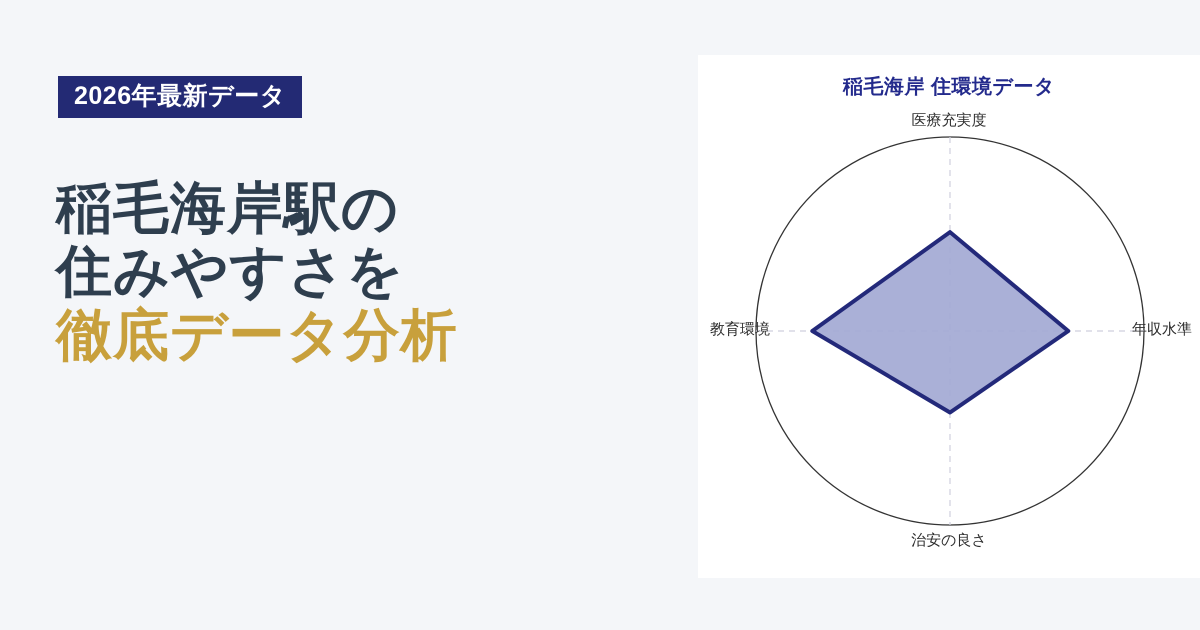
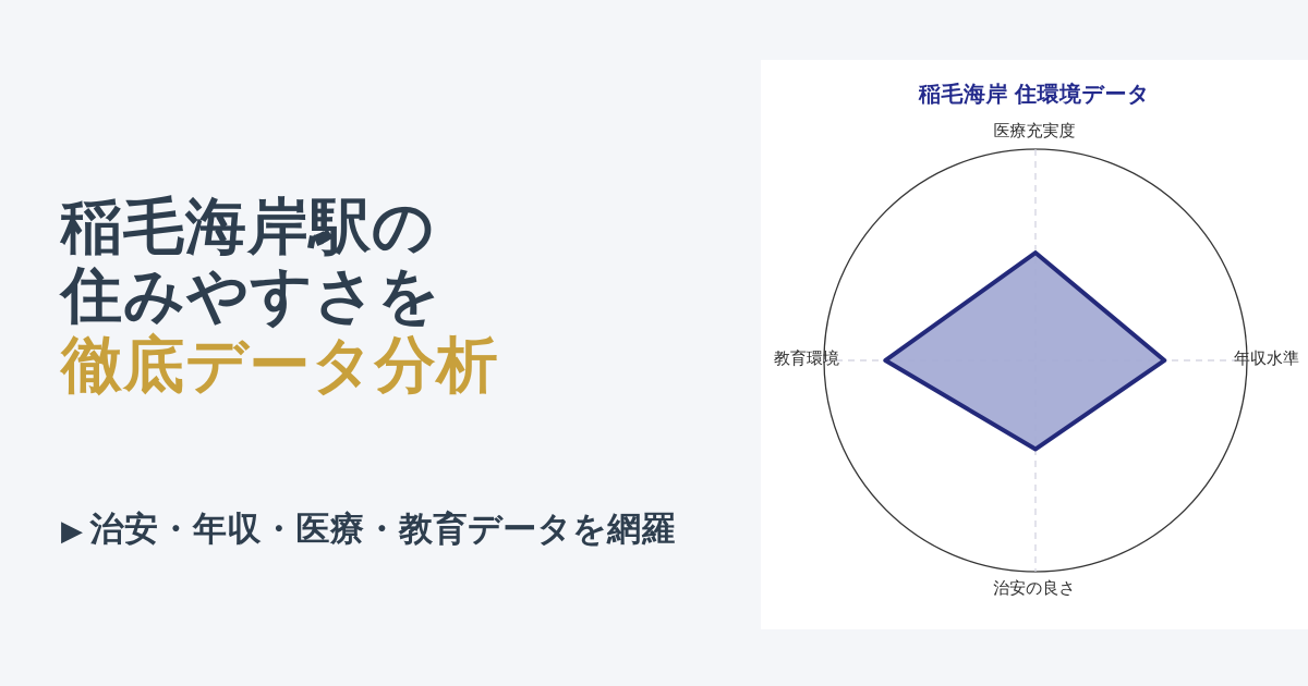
- 2026年最新データ
  稲毛海岸駅の
  住みやすさを
  徹底データ分析
+ ▶
+ 治安・年収・医療・教育データを網羅
  稲毛海岸 住環境データ
  医療充実度
  年収水準
  治安の良さ
  教育環境
